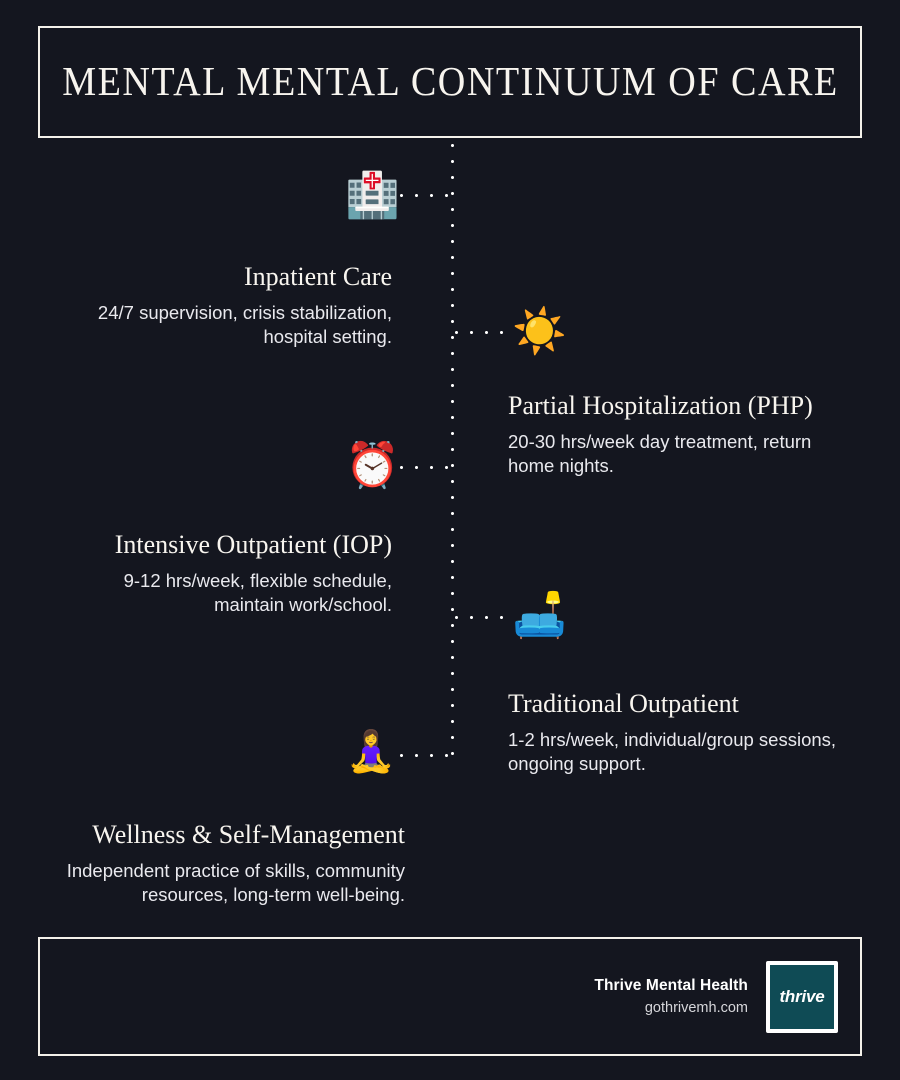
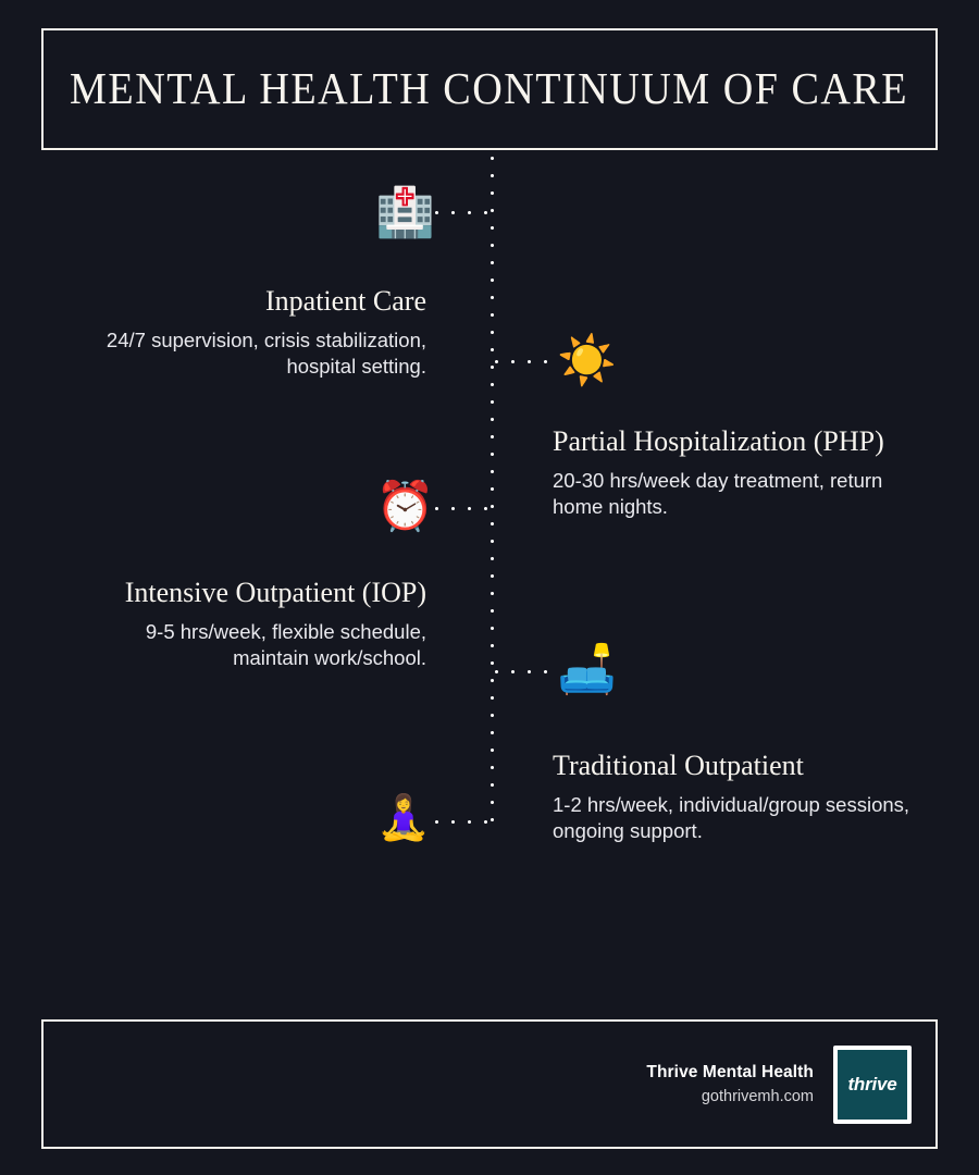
- MENTAL MENTAL CONTINUUM OF CARE
+ MENTAL HEALTH CONTINUUM OF CARE
  🏥
  Inpatient Care
  24/7 supervision, crisis stabilization, hospital setting.
  ☀️
  Partial Hospitalization (PHP)
  20-30 hrs/week day treatment, return home nights.
  ⏰
  Intensive Outpatient (IOP)
- 9-12 hrs/week, flexible schedule, maintain work/school.
+ 9-5 hrs/week, flexible schedule, maintain work/school.
  🛋️
  Traditional Outpatient
  1-2 hrs/week, individual/group sessions, ongoing support.
  🧘‍♀️
- Wellness & Self-Management
- Independent practice of skills, community resources, long-term well-being.
  Thrive Mental Health
  gothrivemh.com
  thrive
